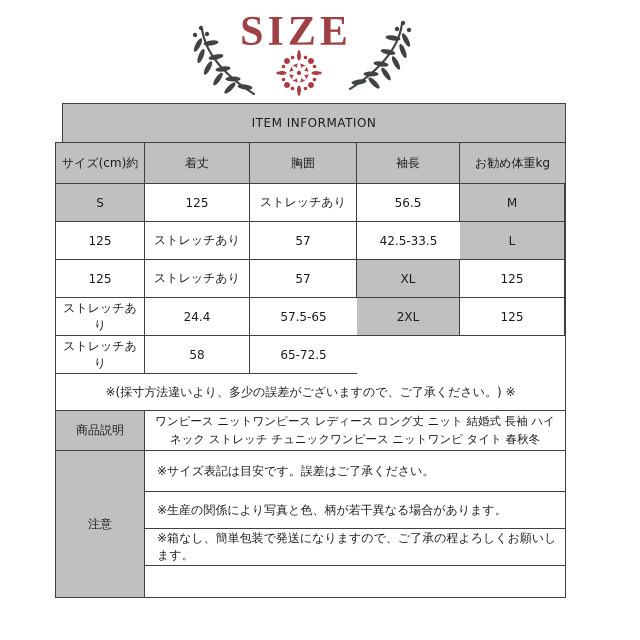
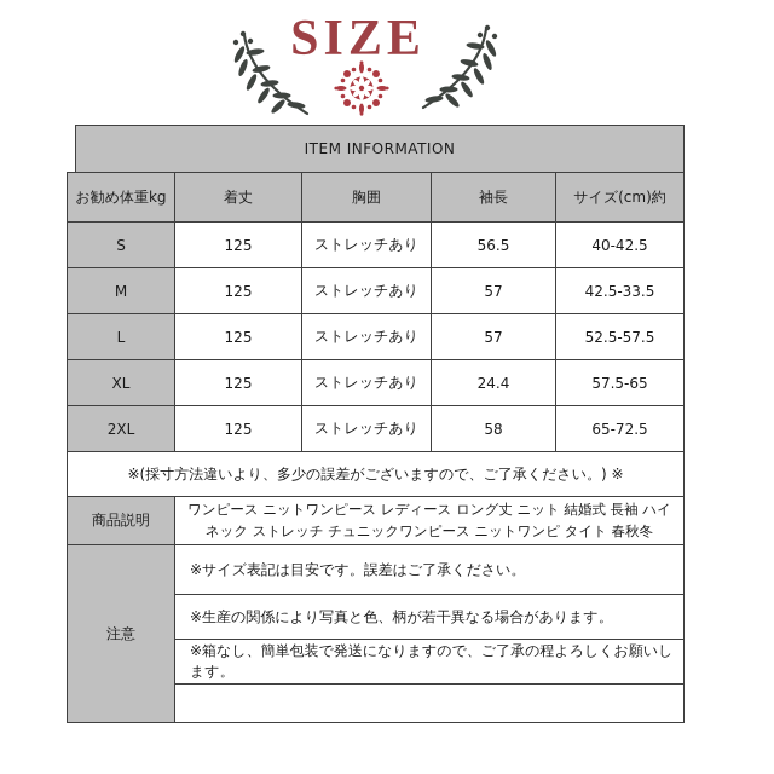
  SIZE
  ITEM INFORMATION
- サイズ(cm)約
+ お勧め体重kg
  着丈
  胸囲
  袖長
- お勧め体重kg
+ サイズ(cm)約
  S
  125
  ストレッチあり
  56.5
+ 40-42.5
  M
  125
  ストレッチあり
  57
  42.5-33.5
  L
  125
  ストレッチあり
  57
+ 52.5-57.5
  XL
  125
  ストレッチあり
  24.4
  57.5-65
  2XL
  125
  ストレッチあり
  58
  65-72.5
  ※(採寸方法違いより、多少の誤差がございますので、ご了承ください。) ※
  商品説明
  ワンピース ニットワンピース レディース ロング丈 ニット 結婚式 長袖 ハイネック ストレッチ チュニックワンピース ニットワンピ タイト 春秋冬
  注意
  ※サイズ表記は目安です。誤差はご了承ください。
  ※生産の関係により写真と色、柄が若干異なる場合があります。
  ※箱なし、簡単包装で発送になりますので、ご了承の程よろしくお願いします。
